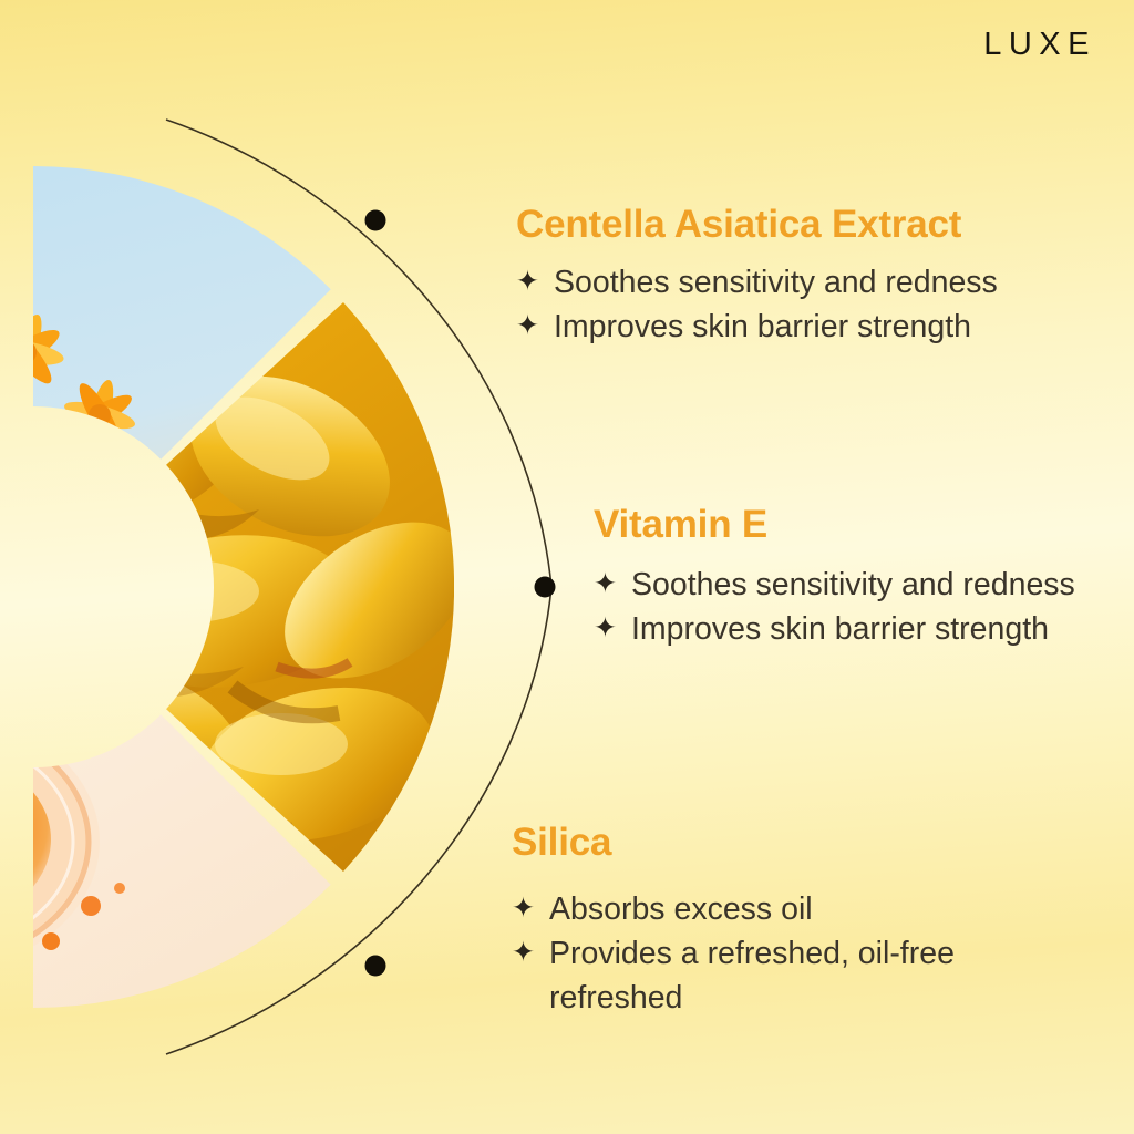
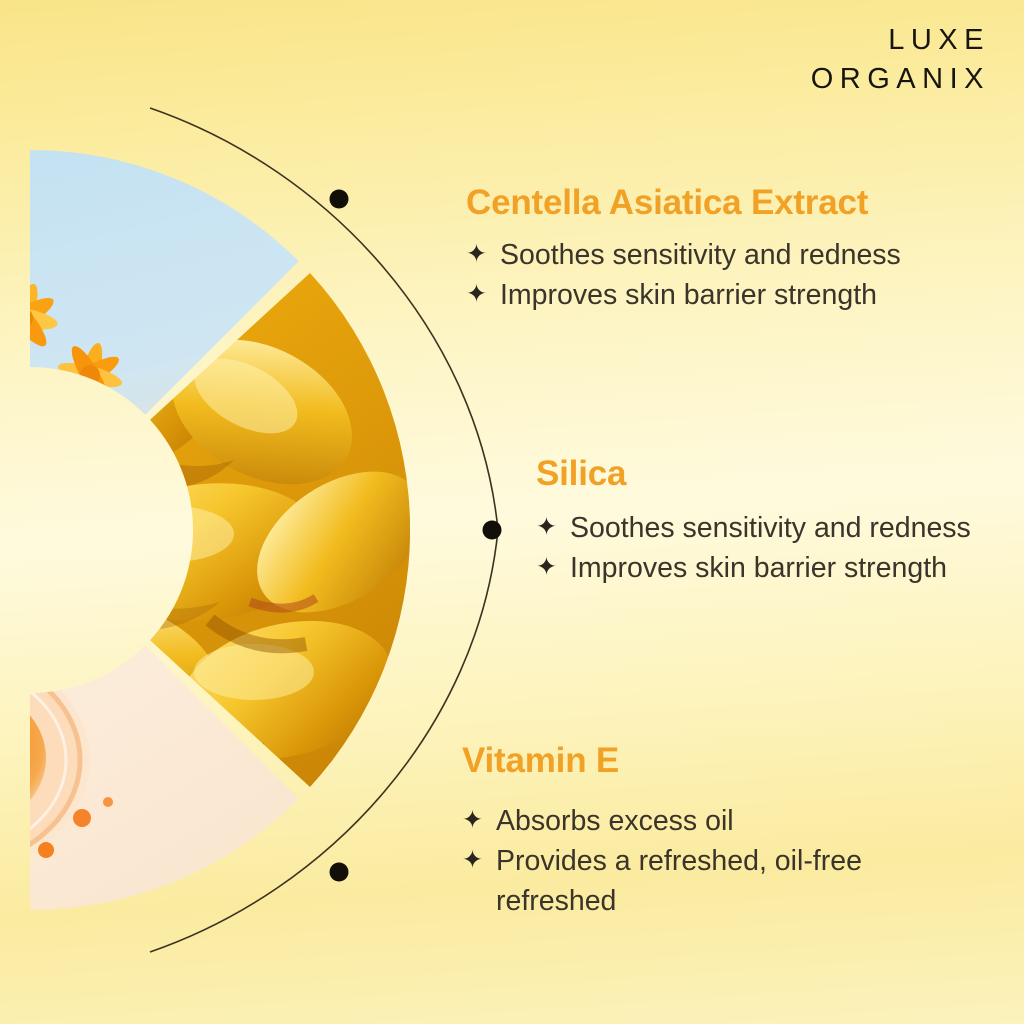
  LUXE
+ ORGANIX
  Centella Asiatica Extract
  ✦
  Soothes sensitivity and redness
  ✦
  Improves skin barrier strength
- Vitamin E
+ Silica
  ✦
  Soothes sensitivity and redness
  ✦
  Improves skin barrier strength
- Silica
+ Vitamin E
  ✦
  Absorbs excess oil
  ✦
  Provides a refreshed, oil-free refreshed
